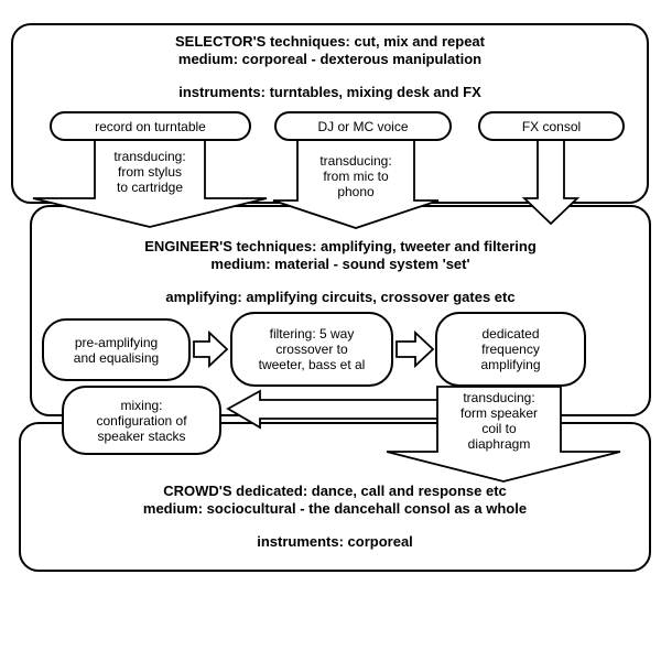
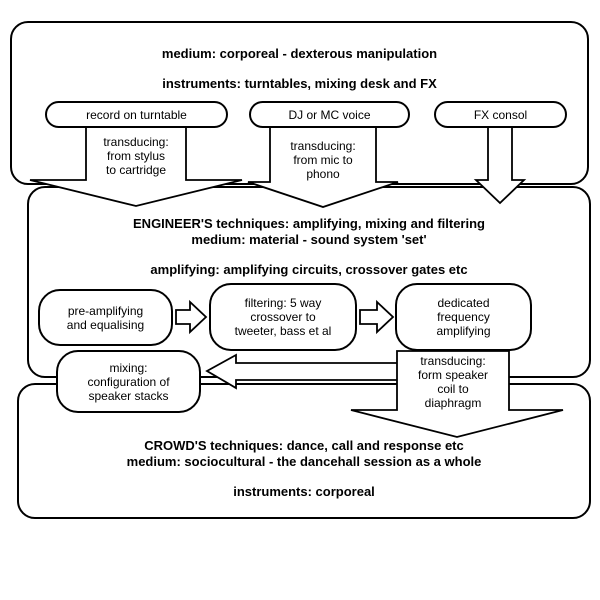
- SELECTOR'S techniques: cut, mix and repeat
  medium: corporeal - dexterous manipulation
  instruments: turntables, mixing desk and FX
  record on turntable
  DJ or MC voice
  FX consol
  transducing:
  from stylus
  to cartridge
  transducing:
  from mic to
  phono
  transducing:
  form speaker
  coil to
  diaphragm
- ENGINEER'S techniques: amplifying, tweeter and filtering
+ ENGINEER'S techniques: amplifying, mixing and filtering
  medium: material - sound system 'set'
  amplifying: amplifying circuits, crossover gates etc
  pre-amplifying
  and equalising
  filtering: 5 way
  crossover to
  tweeter, bass et al
  dedicated
  frequency
  amplifying
  mixing:
  configuration of
  speaker stacks
- CROWD'S dedicated: dance, call and response etc
+ CROWD'S techniques: dance, call and response etc
- medium: sociocultural - the dancehall consol as a whole
+ medium: sociocultural - the dancehall session as a whole
  instruments: corporeal
